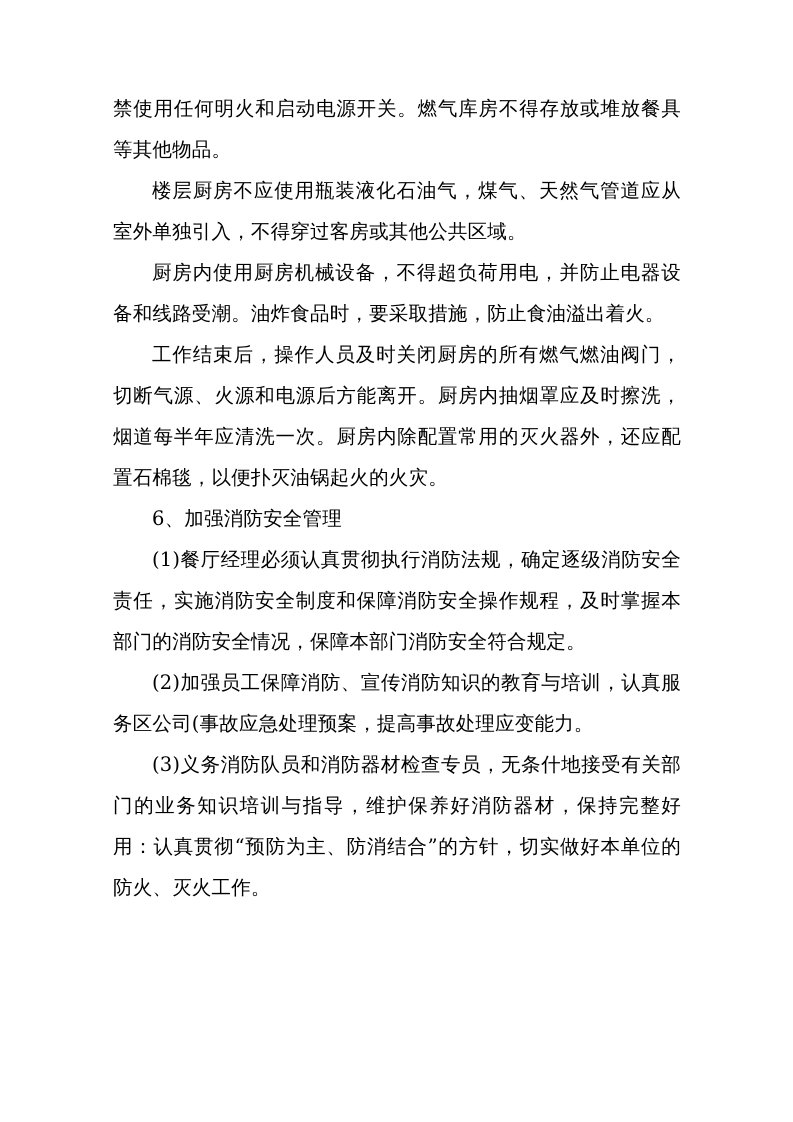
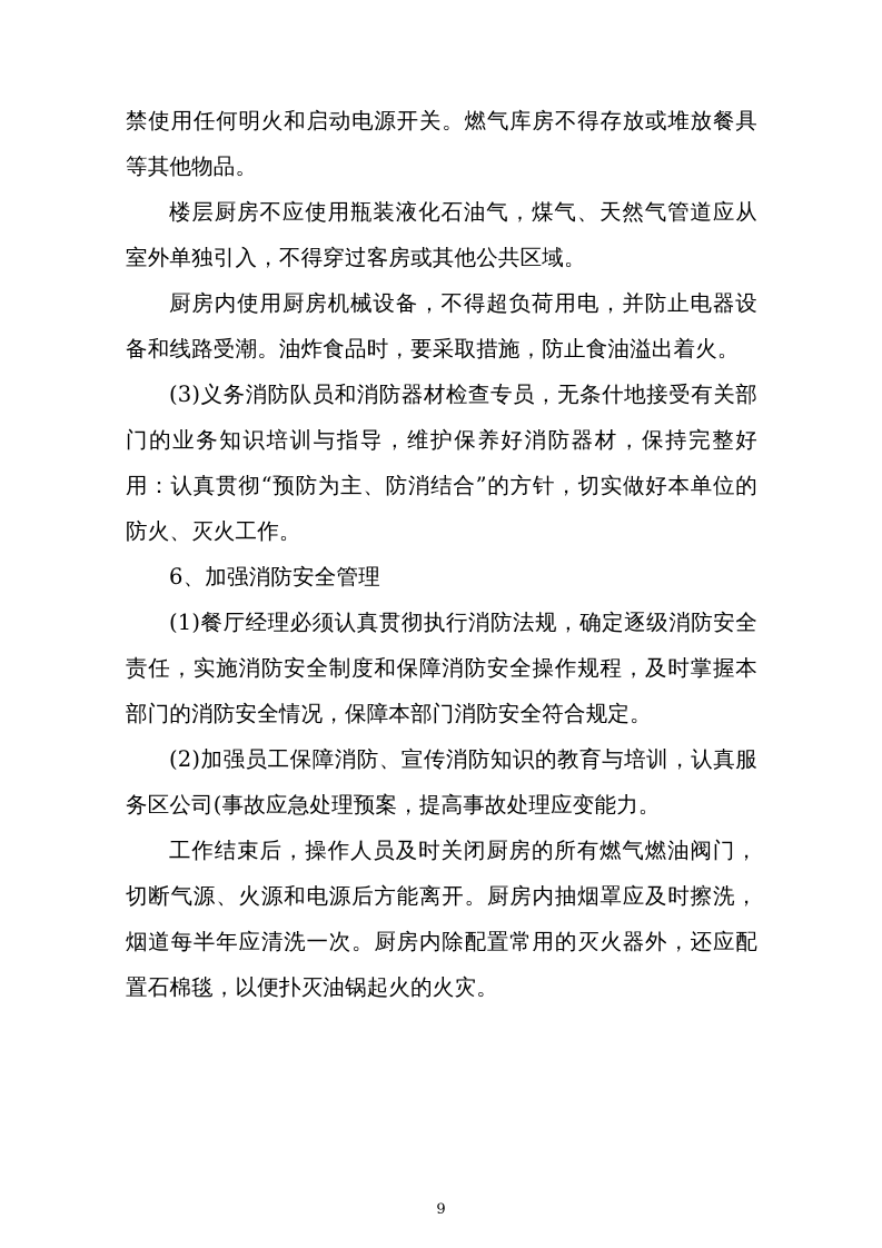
  禁使用任何明火和启动电源开关。燃气库房不得存放或堆放餐具等其他物品。
  楼层厨房不应使用瓶装液化石油气，煤气、天然气管道应从室外单独引入，不得穿过客房或其他公共区域。
  厨房内使用厨房机械设备，不得超负荷用电，并防止电器设备和线路受潮。油炸食品时，要采取措施，防止食油溢出着火。
- 工作结束后，操作人员及时关闭厨房的所有燃气燃油阀门，切断气源、火源和电源后方能离开。厨房内抽烟罩应及时擦洗，烟道每半年应清洗一次。厨房内除配置常用的灭火器外，还应配置石棉毯，以便扑灭油锅起火的火灾。
+ (3)义务消防队员和消防器材检查专员，无条什地接受有关部门的业务知识培训与指导，维护保养好消防器材，保持完整好用：认真贯彻“预防为主、防消结合”的方针，切实做好本单位的防火、灭火工作。
  6、加强消防安全管理
  (1)餐厅经理必须认真贯彻执行消防法规，确定逐级消防安全责任，实施消防安全制度和保障消防安全操作规程，及时掌握本部门的消防安全情况，保障本部门消防安全符合规定。
  (2)加强员工保障消防、宣传消防知识的教育与培训，认真服务区公司(事故应急处理预案，提高事故处理应变能力。
- (3)义务消防队员和消防器材检查专员，无条什地接受有关部门的业务知识培训与指导，维护保养好消防器材，保持完整好用：认真贯彻“预防为主、防消结合”的方针，切实做好本单位的防火、灭火工作。
+ 工作结束后，操作人员及时关闭厨房的所有燃气燃油阀门，切断气源、火源和电源后方能离开。厨房内抽烟罩应及时擦洗，烟道每半年应清洗一次。厨房内除配置常用的灭火器外，还应配置石棉毯，以便扑灭油锅起火的火灾。
+ 9
